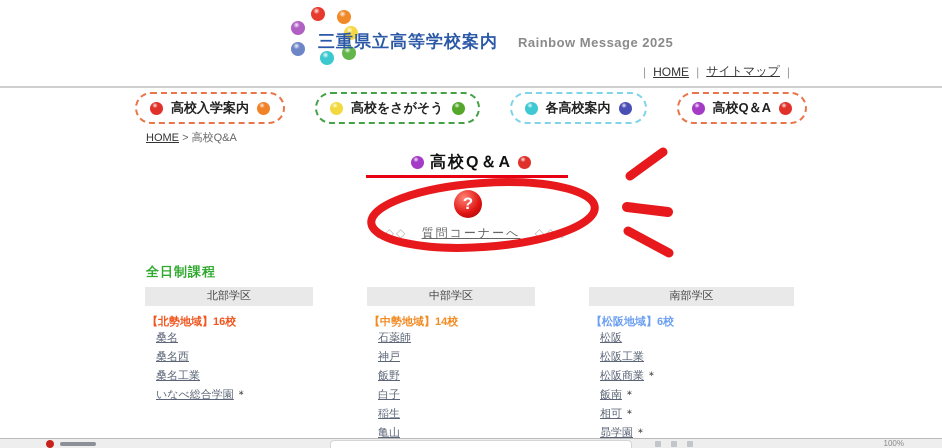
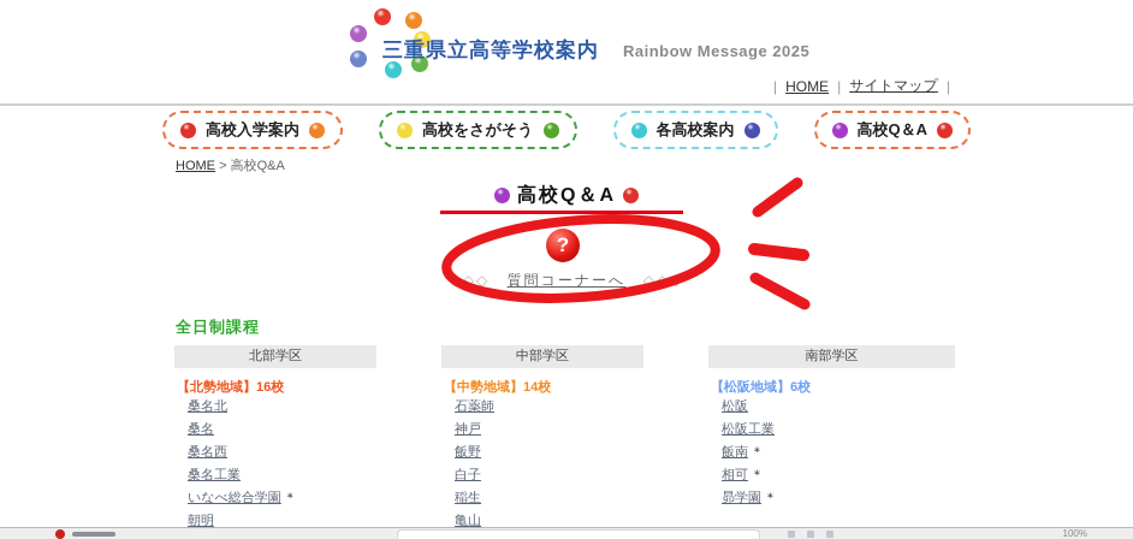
  三重県立高等学校案内
  Rainbow Message 2025
  |
  HOME
  |
  サイトマップ
  |
  高校入学案内
  高校をさがそう
  各高校案内
  高校Q＆A
  HOME > 高校Q&A
  高校Q＆A
  ?
  ◇◇ 質問コーナーへ ◇
  全日制課程
  北部学区
  【北勢地域】16校
+ 桑名北
  桑名
  桑名西
  桑名工業
  いなべ総合学園 ＊
+ 朝明
  中部学区
  【中勢地域】14校
  石薬師
  神戸
  飯野
  白子
  稲生
  亀山
  南部学区
  【松阪地域】6校
  松阪
  松阪工業
- 松阪商業 ＊
  飯南 ＊
  相可 ＊
  昴学園 ＊
  100%
